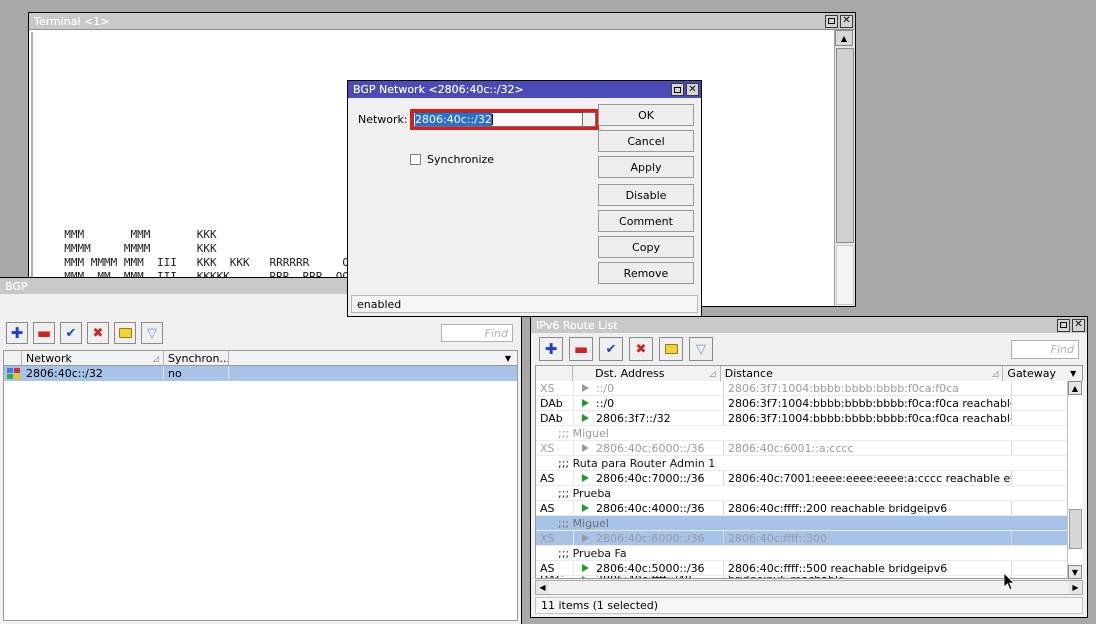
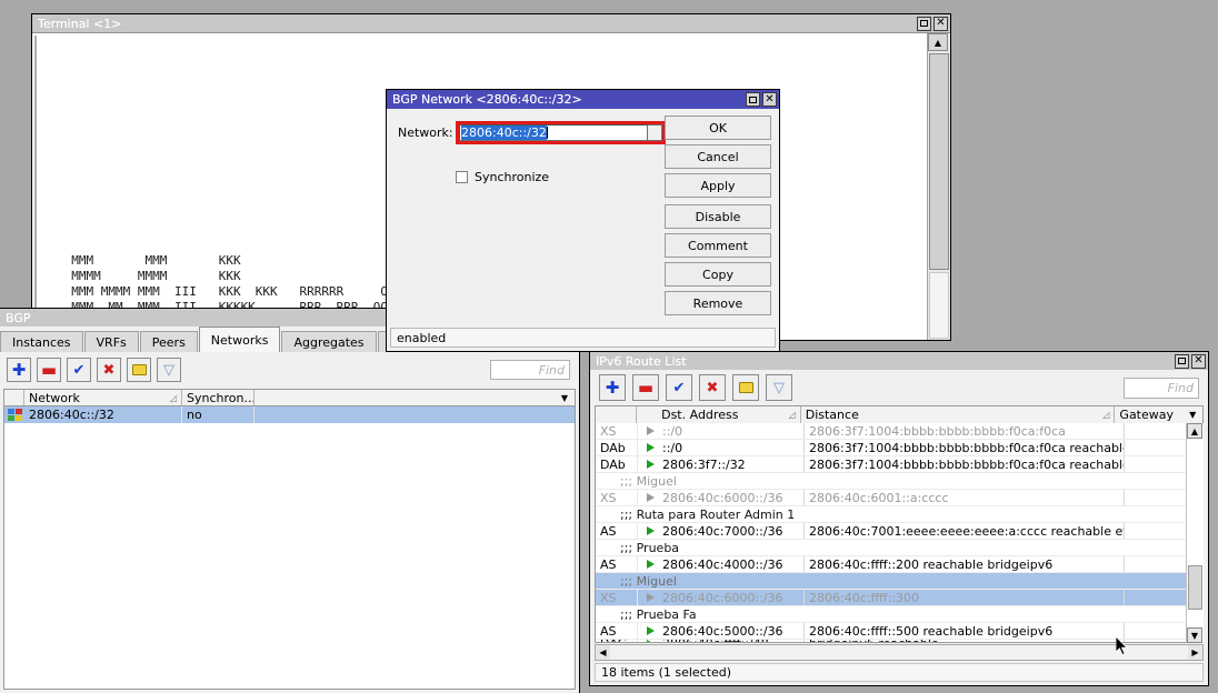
  Terminal <1>
  ✕
  MMM MMM KKK
  MMMM MMMM KKK
  MMM MMMM MMM III KKK KKK RRRRRR O
  ▲
  BGP
+ Instances
+ VRFs
+ Peers
+ Networks
+ Aggregates
  ✚
  ▬
  ✔
  ✖
  ▽
  Find
  Network
  ◿
  Synchron..
  ▼
  2806:40c::/32
  no
  BGP Network <2806:40c::/32>
  ✕
  Network:
  2806:40c::/32
  Synchronize
  OK
  Cancel
  Apply
  Disable
  Comment
  Copy
  Remove
  enabled
  IPv6 Route List
  ✕
  ✚
  ▬
  ✔
  ✖
  ▽
  Find
  Dst. Address
  ◿
  Distance
  ◿
  Gateway
  ▼
  XS
  ::/0
  2806:3f7:1004:bbbb:bbbb:bbbb:f0ca:f0ca
  DAb
  ::/0
  2806:3f7:1004:bbbb:bbbb:bbbb:f0ca:f0ca reachabl
  DAb
  2806:3f7::/32
  2806:3f7:1004:bbbb:bbbb:bbbb:f0ca:f0ca reachabl
  ;;; Miguel
  XS
  2806:40c:6000::/36
  2806:40c:6001::a:cccc
  ;;; Ruta para Router Admin 1
  AS
  2806:40c:7000::/36
  2806:40c:7001:eeee:eeee:eeee:a:cccc reachable e
  ;;; Prueba
  AS
  2806:40c:4000::/36
  2806:40c:ffff::200 reachable bridgeipv6
  ;;; Miguel
  XS
  2806:40c:6000::/36
  2806:40c:ffff::300
  ;;; Prueba Fa
  AS
  2806:40c:5000::/36
  2806:40c:ffff::500 reachable bridgeipv6
  ▲
  ▼
  ◀
  ▶
- 11 items (1 selected)
+ 18 items (1 selected)
